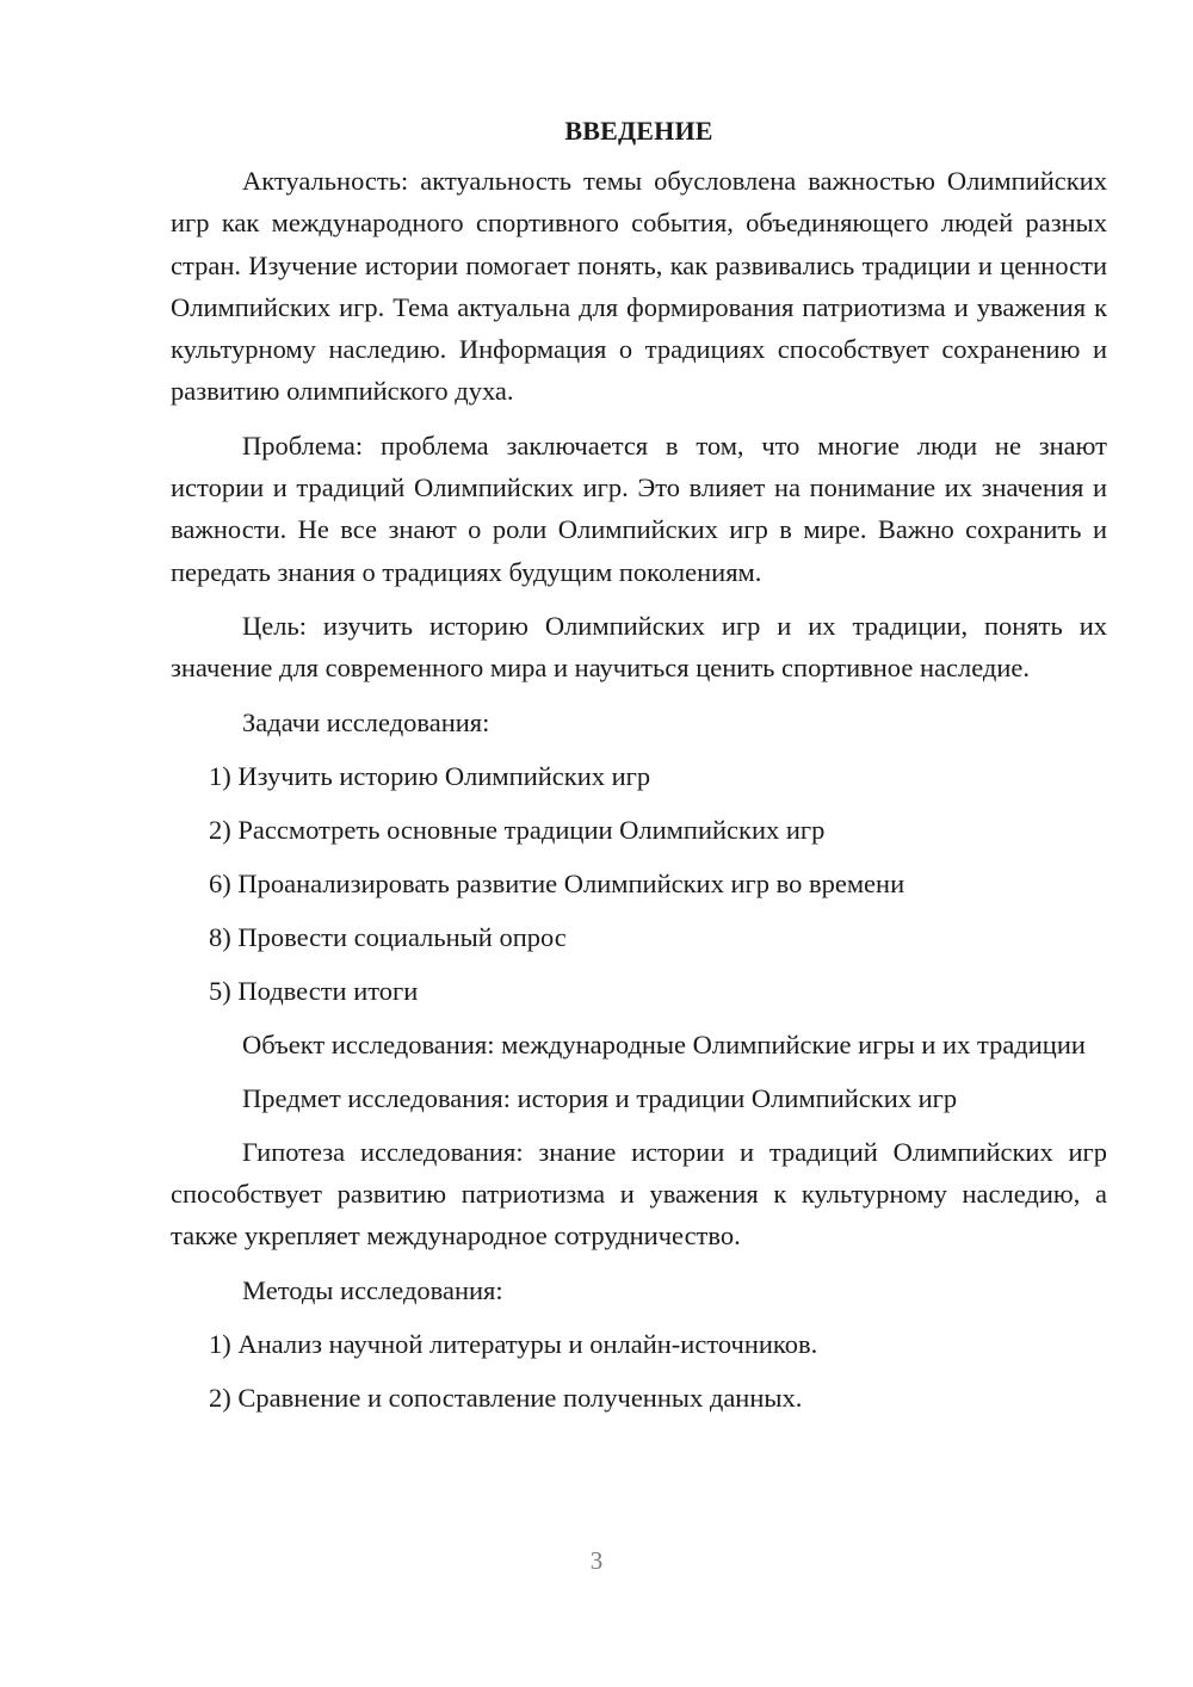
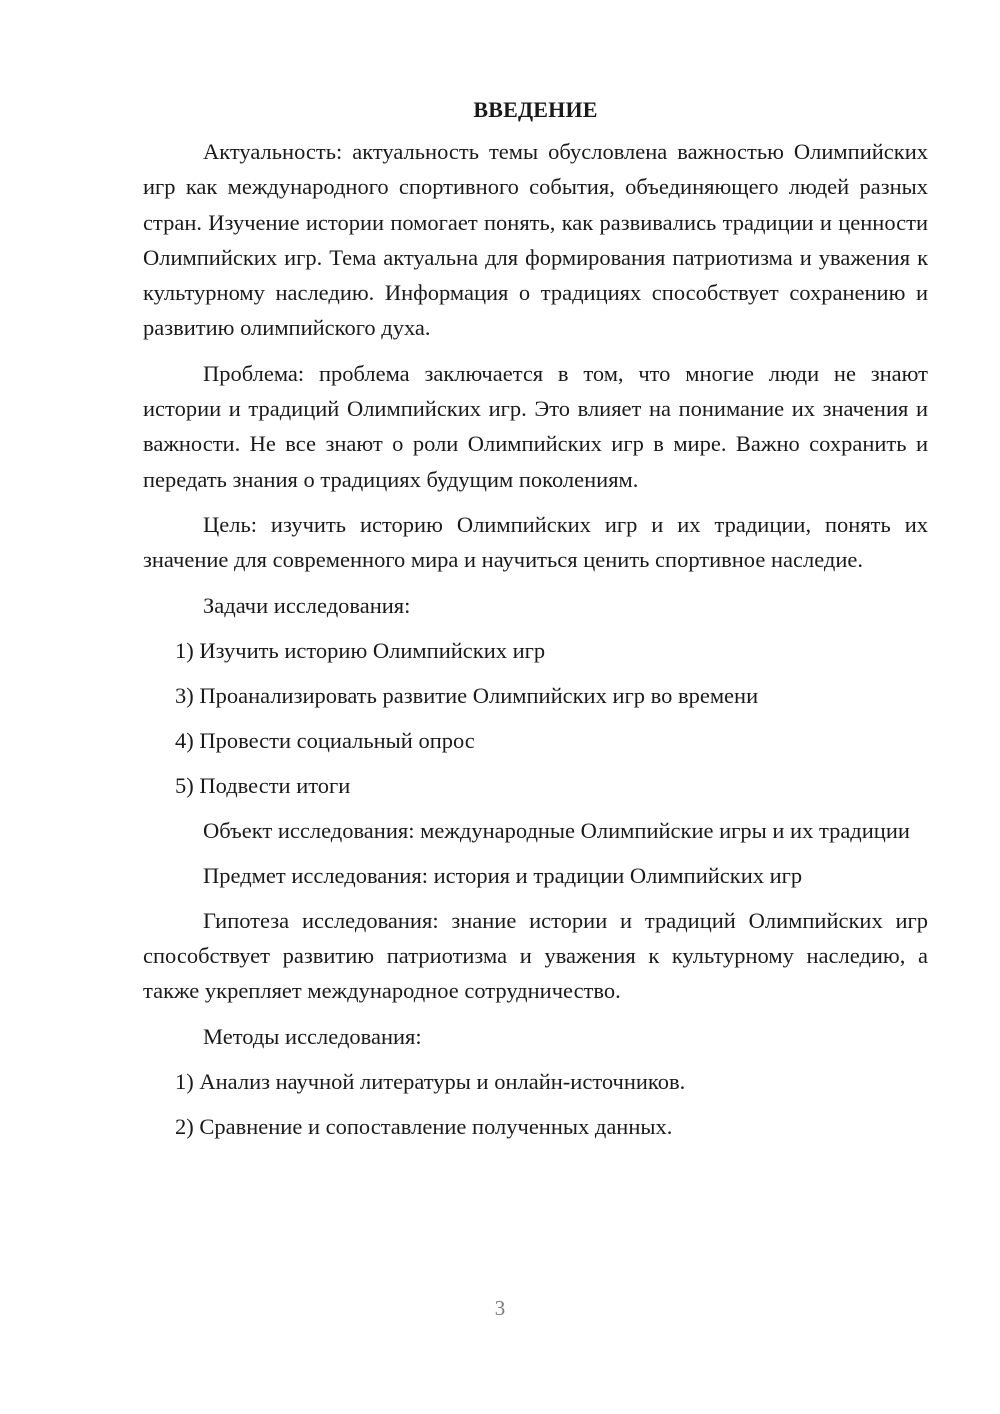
  ВВЕДЕНИЕ
  Актуальность: актуальность темы обусловлена важностью Олимпийских игр как международного спортивного события, объединяющего людей разных стран. Изучение истории помогает понять, как развивались традиции и ценности Олимпийских игр. Тема актуальна для формирования патриотизма и уважения к культурному наследию. Информация о традициях способствует сохранению и развитию олимпийского духа.
  Проблема: проблема заключается в том, что многие люди не знают истории и традиций Олимпийских игр. Это влияет на понимание их значения и важности. Не все знают о роли Олимпийских игр в мире. Важно сохранить и передать знания о традициях будущим поколениям.
  Цель: изучить историю Олимпийских игр и их традиции, понять их значение для современного мира и научиться ценить спортивное наследие.
  Задачи исследования:
  1) Изучить историю Олимпийских игр
- 2) Рассмотреть основные традиции Олимпийских игр
- 6) Проанализировать развитие Олимпийских игр во времени
+ 3) Проанализировать развитие Олимпийских игр во времени
- 8) Провести социальный опрос
+ 4) Провести социальный опрос
  5) Подвести итоги
  Объект исследования: международные Олимпийские игры и их традиции
  Предмет исследования: история и традиции Олимпийских игр
  Гипотеза исследования: знание истории и традиций Олимпийских игр способствует развитию патриотизма и уважения к культурному наследию, а также укрепляет международное сотрудничество.
  Методы исследования:
  1) Анализ научной литературы и онлайн-источников.
  2) Сравнение и сопоставление полученных данных.
  3
